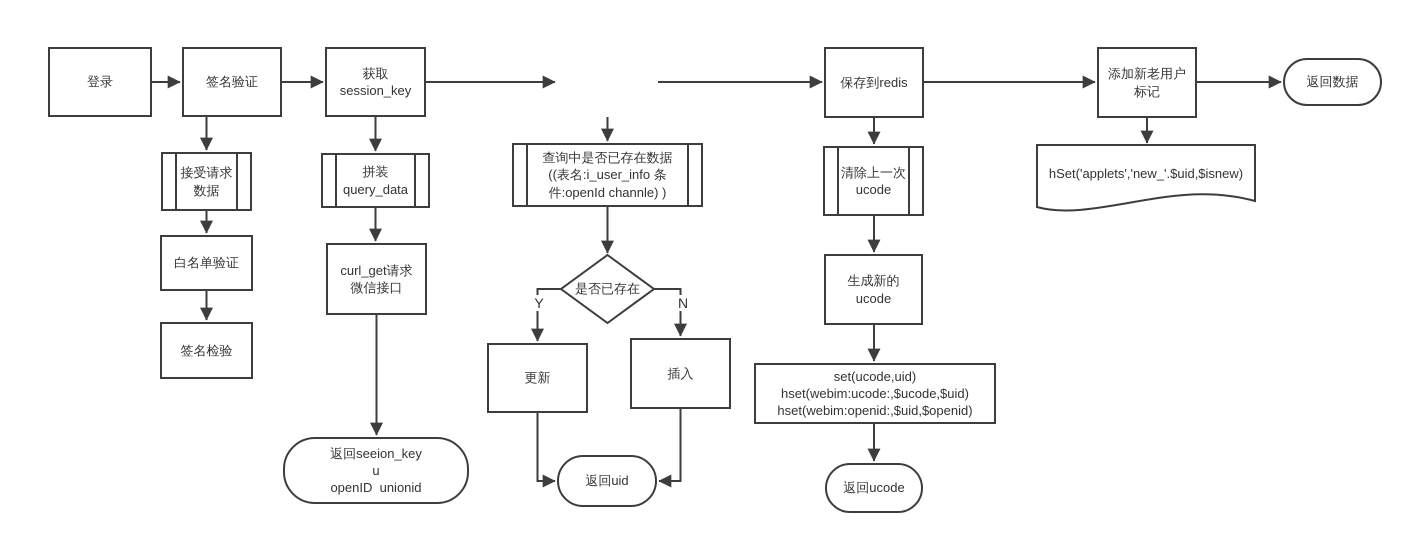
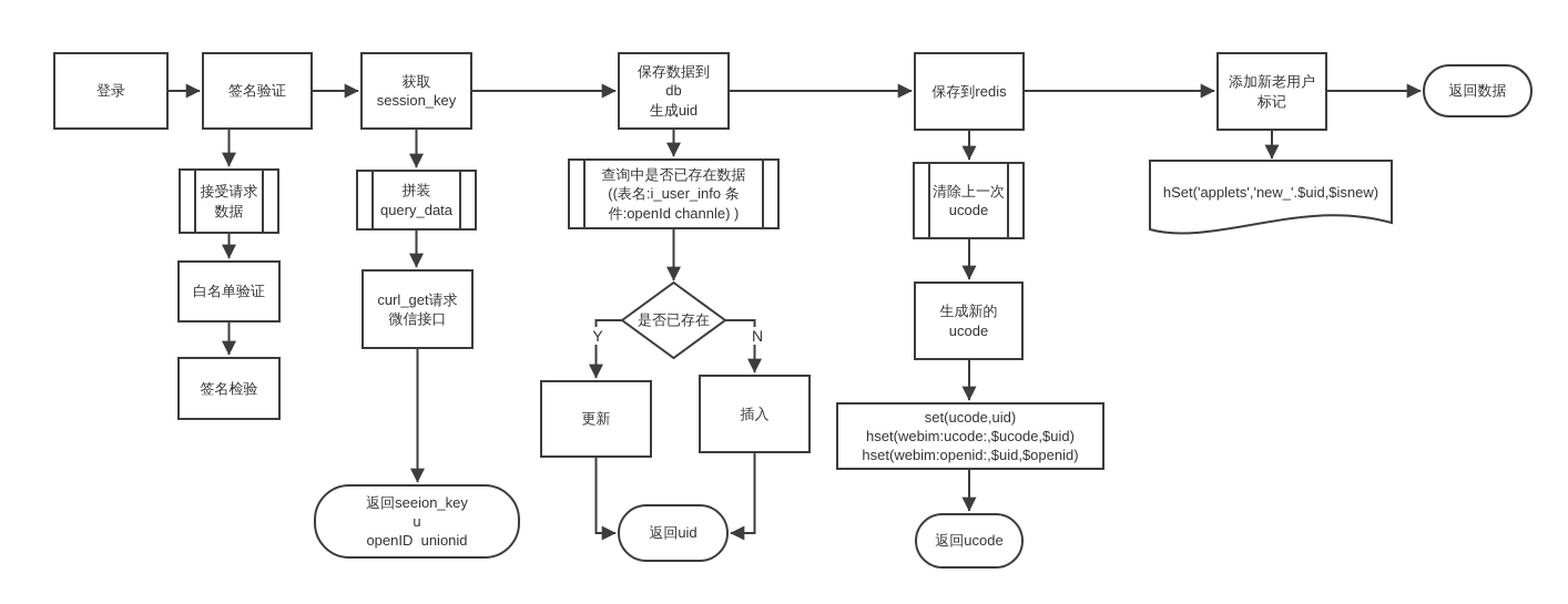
  登录
  签名验证
  获取
  session_key
+ 保存数据到
+ db
+ 生成uid
  保存到redis
  添加新老用户
  标记
  返回数据
  接受请求
  数据
  白名单验证
  签名检验
  拼装
  query_data
  curl_get请求
  微信接口
  返回seeion_key
  u
  openID unionid
  查询中是否已存在数据
  ((表名:i_user_info 条
  件:openId channle) )
  是否已存在
  Y
  N
  更新
  插入
  返回uid
  清除上一次
  ucode
  生成新的
  ucode
  set(ucode,uid)
  hset(webim:ucode:,$ucode,$uid)
  hset(webim:openid:,$uid,$openid)
  返回ucode
  hSet('applets','new_'.$uid,$isnew)
